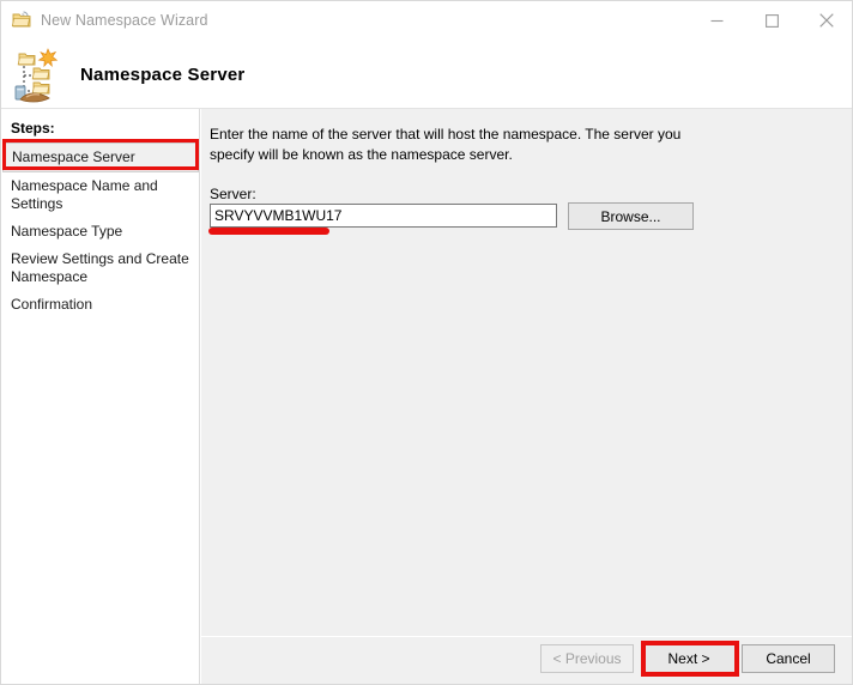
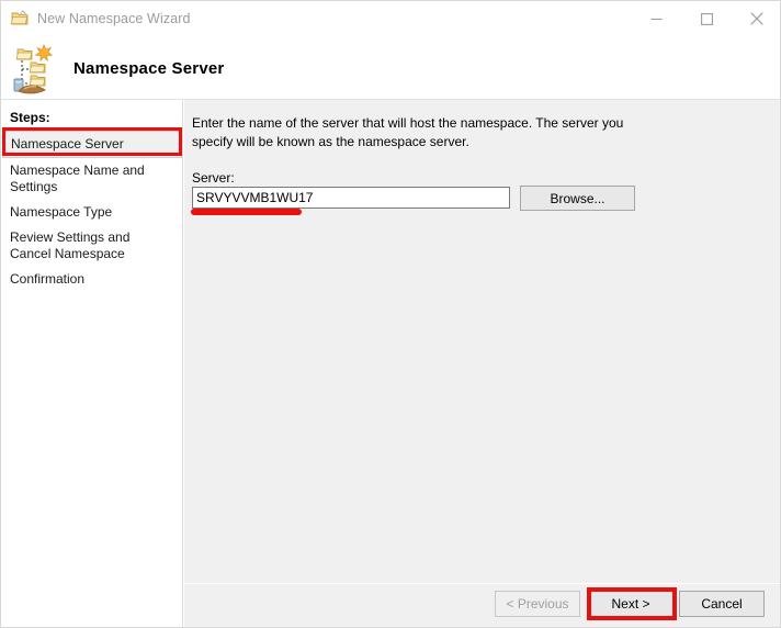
  New Namespace Wizard
  Namespace Server
  Steps:
  Namespace Server
  Namespace Name and Settings
  Namespace Type
- Review Settings and Create Namespace
+ Review Settings and Cancel Namespace
  Confirmation
  Enter the name of the server that will host the namespace. The server you specify will be known as the namespace server.
  Server:
  SRVYVVMB1WU17
  Browse...
  < Previous
  Next >
  Cancel
